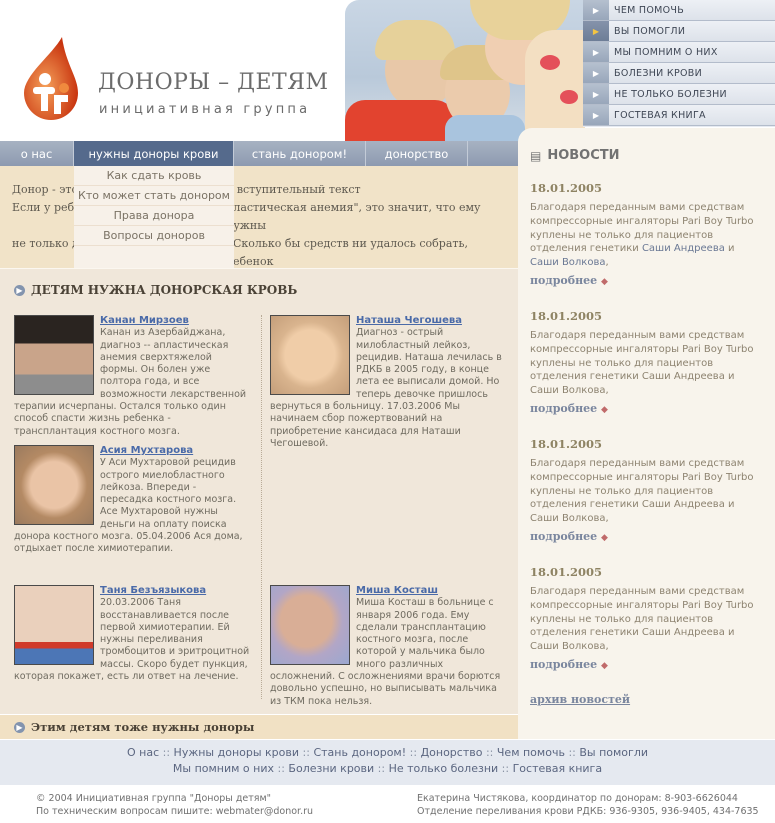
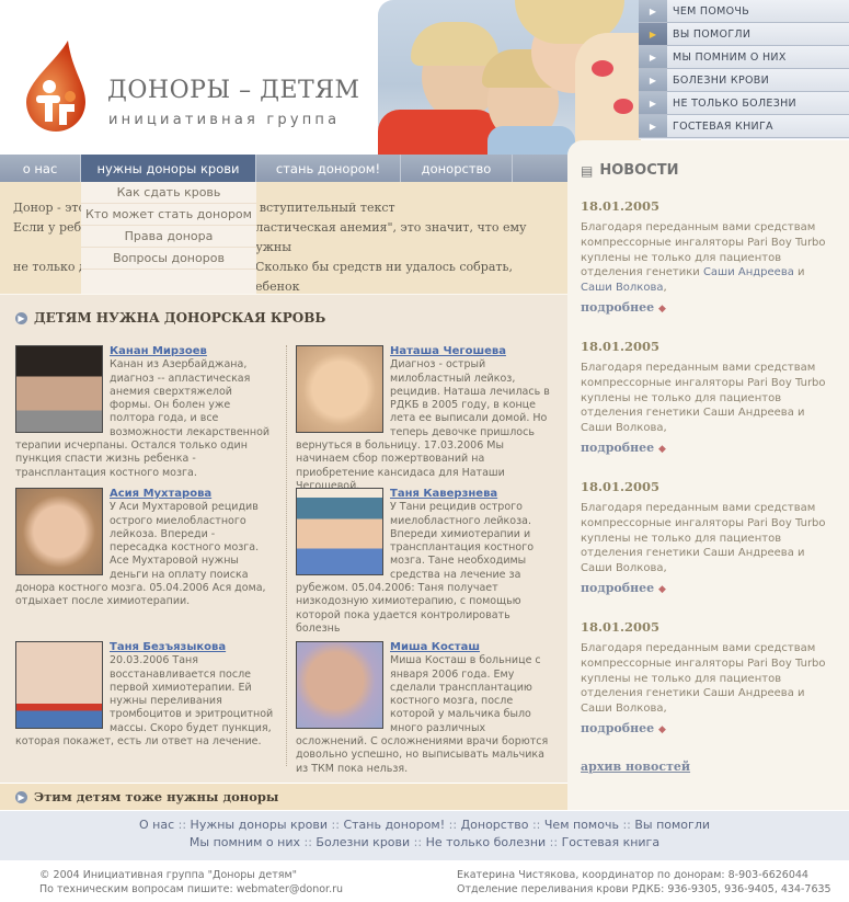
  ДОНОРЫ – ДЕТЯМ
  инициативная группа
  ▶
  ЧЕМ ПОМОЧЬ
  ▶
  ВЫ ПОМОГЛИ
  ▶
  МЫ ПОМНИМ О НИХ
  ▶
  БОЛЕЗНИ КРОВИ
  ▶
  НЕ ТОЛЬКО БОЛЕЗНИ
  ▶
  ГОСТЕВАЯ КНИГА
  о нас
  нужны доноры крови
  стань донором!
  донорство
  Донор - эт
  вступительный текст
  Если у реб
  ластическая анемия", это значит, что ему ужны
  не только
  Сколько бы средств ни удалось собрать, ебенок
  Как сдать кровь
  Кто может стать донором
  Права донора
  Вопросы доноров
  ▶
  ДЕТЯМ НУЖНА ДОНОРСКАЯ КРОВЬ
  Канан Мирзоев
- Канан из Азербайджана, диагноз -- апластическая анемия сверхтяжелой формы. Он болен уже полтора года, и все возможности лекарственной терапии исчерпаны. Остался только один способ спасти жизнь ребенка - трансплантация костного мозга.
+ Канан из Азербайджана, диагноз -- апластическая анемия сверхтяжелой формы. Он болен уже полтора года, и все возможности лекарственной терапии исчерпаны. Остался только один пункция спасти жизнь ребенка - трансплантация костного мозга.
  Наташа Чегошева
  Диагноз - острый милобластный лейкоз, рецидив. Наташа лечилась в РДКБ в 2005 году, в конце лета ее выписали домой. Но теперь девочке пришлось вернуться в больницу. 17.03.2006 Мы начинаем сбор пожертвований на приобретение кансидаса для Наташи Чегошевой.
  Асия Мухтарова
  У Аси Мухтаровой рецидив острого миелобластного лейкоза. Впереди - пересадка костного мозга. Асе Мухтаровой нужны деньги на оплату поиска донора костного мозга. 05.04.2006 Ася дома, отдыхает после химиотерапии.
+ Таня Каверзнева
+ У Тани рецидив острого миелобластного лейкоза. Впереди химиотерапии и трансплантация костного мозга. Тане необходимы средства на лечение за рубежом. 05.04.2006: Таня получает низкодозную химиотерапию, с помощью которой пока удается контролировать болезнь
  Таня Безъязыкова
  20.03.2006 Таня восстанавливается после первой химиотерапии. Ей нужны переливания тромбоцитов и эритроцитной массы. Скоро будет пункция, которая покажет, есть ли ответ на лечение.
  Миша Косташ
  Миша Косташ в больнице с января 2006 года. Ему сделали трансплантацию костного мозга, после которой у мальчика было много различных осложнений. С осложнениями врачи борются довольно успешно, но выписывать мальчика из ТКМ пока нельзя.
  ▶
  Этим детям тоже нужны доноры
  ▤
  НОВОСТИ
  18.01.2005
  Благодаря переданным вами средствам компрессорные ингаляторы Pari Boy Turbo куплены не только для пациентов отделения генетики Саши Андреева и Саши Волкова,
  подробнее ◆
  18.01.2005
  Благодаря переданным вами средствам компрессорные ингаляторы Pari Boy Turbo куплены не только для пациентов отделения генетики Саши Андреева и Саши Волкова,
  подробнее ◆
  18.01.2005
  Благодаря переданным вами средствам компрессорные ингаляторы Pari Boy Turbo куплены не только для пациентов отделения генетики Саши Андреева и Саши Волкова,
  подробнее ◆
  18.01.2005
  Благодаря переданным вами средствам компрессорные ингаляторы Pari Boy Turbo куплены не только для пациентов отделения генетики Саши Андреева и Саши Волкова,
  подробнее ◆
  архив новостей
  О нас :: Нужны доноры крови :: Стань донором! :: Донорство :: Чем помочь :: Вы помогли
  Мы помним о них :: Болезни крови :: Не только болезни :: Гостевая книга
  © 2004 Инициативная группа "Доноры детям"
  По техническим вопросам пишите: webmater@donor.ru
  Екатерина Чистякова, координатор по донорам: 8-903-6626044
  Отделение переливания крови РДКБ: 936-9305, 936-9405, 434-7635
